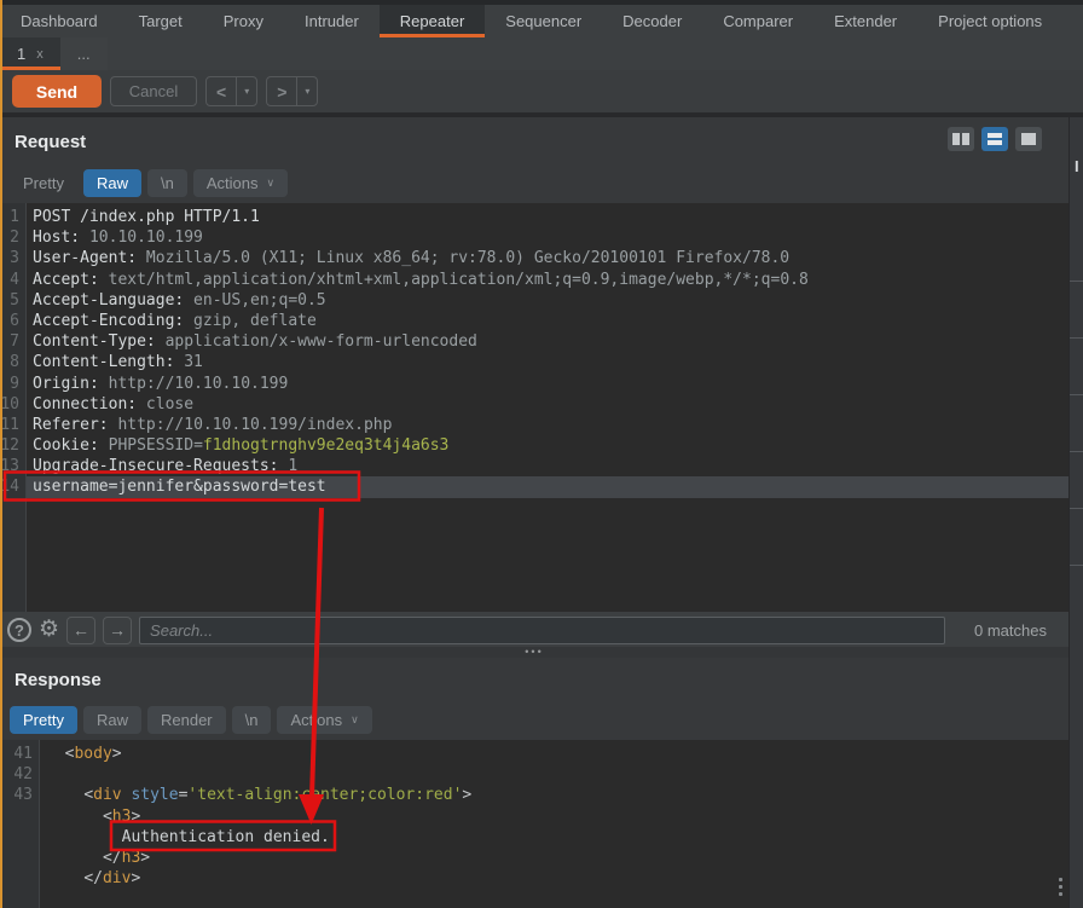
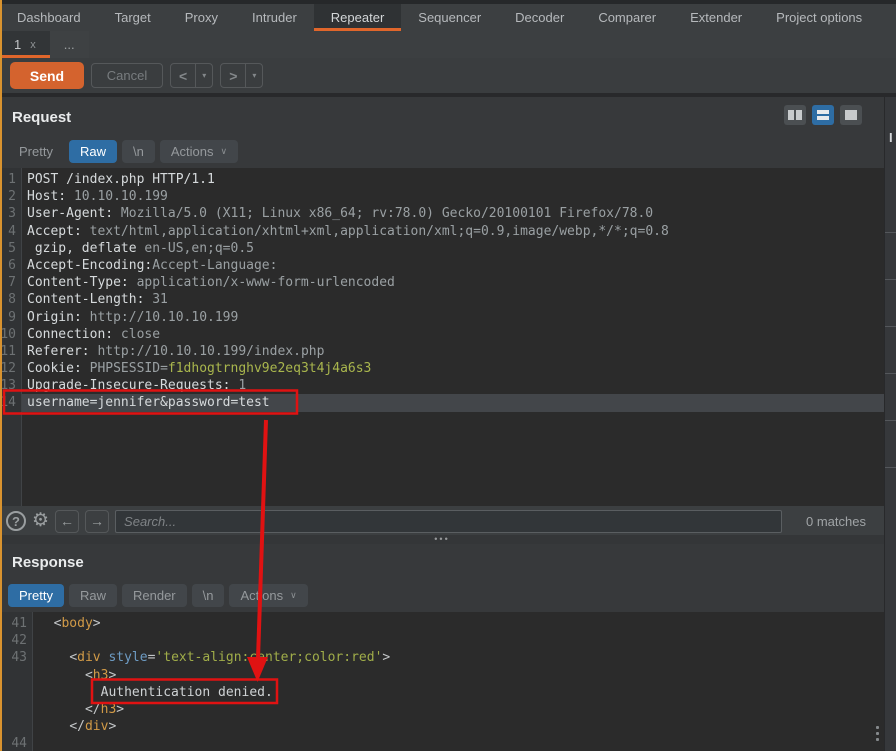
  Dashboard
  Target
  Proxy
  Intruder
  Repeater
  Sequencer
  Decoder
  Comparer
  Extender
  Project options
  1
  x
  ...
  Send
  Cancel
  <
  ▾
  >
  ▾
  Request
  Pretty
  Raw
  \n
  Actions
  ∨
  1
  POST /index.php HTTP/1.1
  2
  Host: 10.10.10.199
  3
  User-Agent: Mozilla/5.0 (X11; Linux x86_64; rv:78.0) Gecko/20100101 Firefox/78.0
  4
  Accept: text/html,application/xhtml+xml,application/xml;q=0.9,image/webp,*/*;q=0.8
  5
- Accept-Language: en-US,en;q=0.5
+ gzip, deflate en-US,en;q=0.5
  6
- Accept-Encoding: gzip, deflate
+ Accept-Encoding:Accept-Language:
  7
  Content-Type: application/x-www-form-urlencoded
  8
  Content-Length: 31
  9
  Origin: http://10.10.10.199
  10
  Connection: close
  11
  Referer: http://10.10.10.199/index.php
  12
  Cookie: PHPSESSID=f1dhogtrnghv9e2eq3t4j4a6s3
  13
  Upgrade-Insecure-Requests: 1
  username=jennifer&password=test
  ?
  ⚙
  ←
  →
  Search...
  0 matches
  •••
  Response
  Pretty
  Raw
  Render
  \n
  Actons
  ∨
  41
  <body>
  42
  43
  <div style='text-align:nter;color:red'>
  <h3>
  Authentication denied.
  </h3>
  </div>
+ 44
  I
